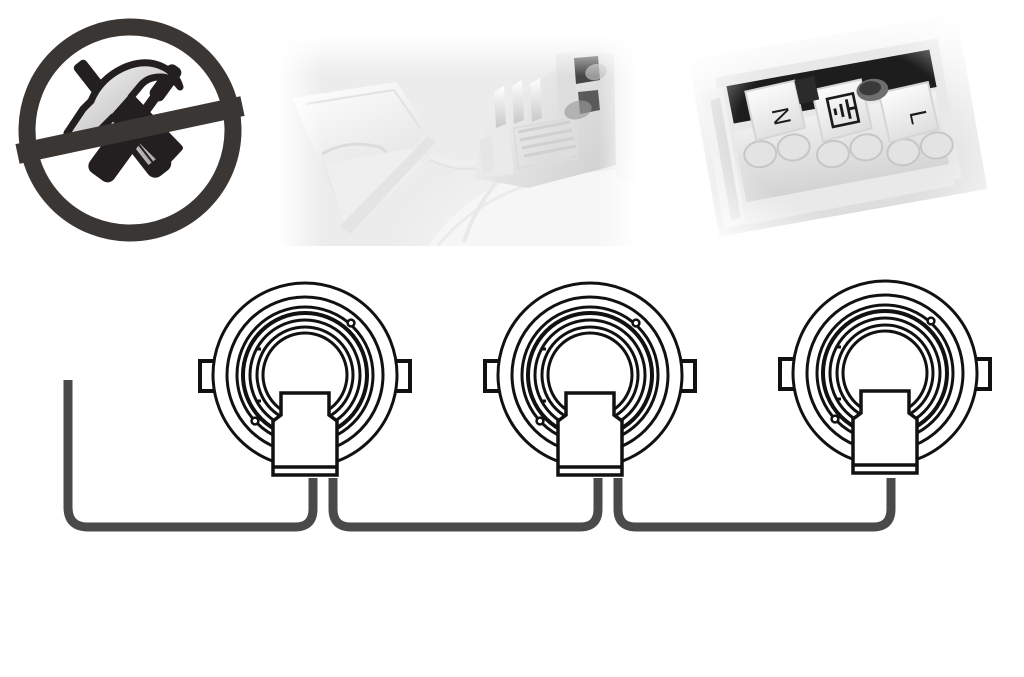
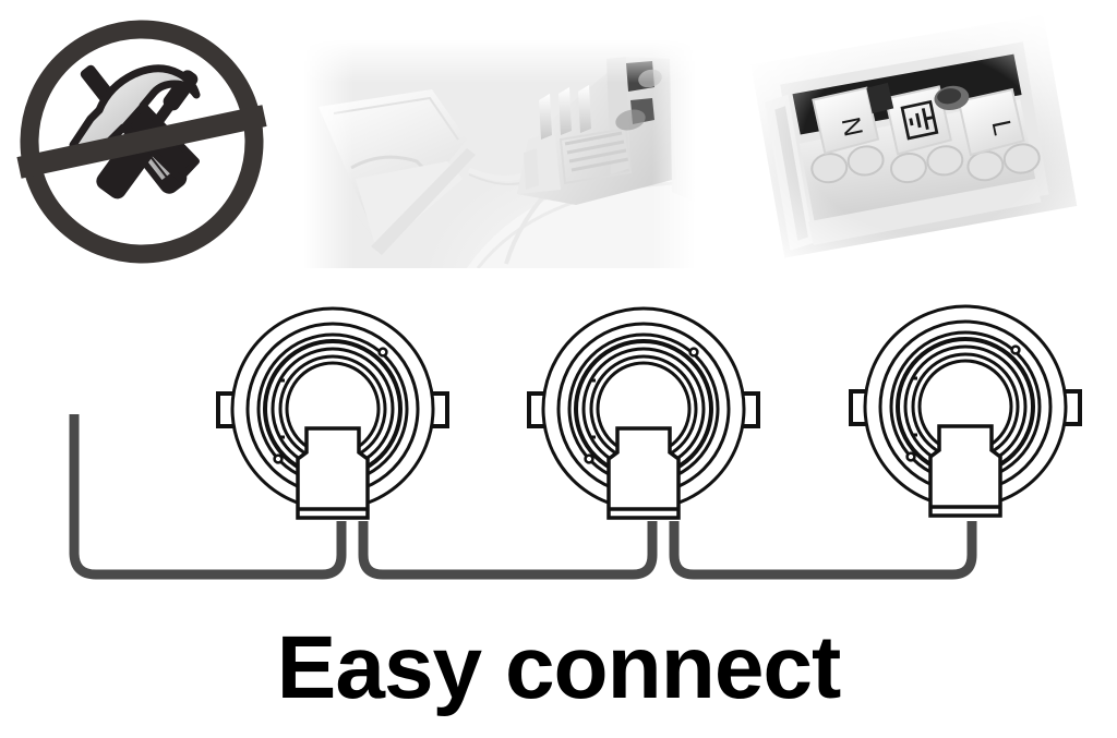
+ Easy connect
